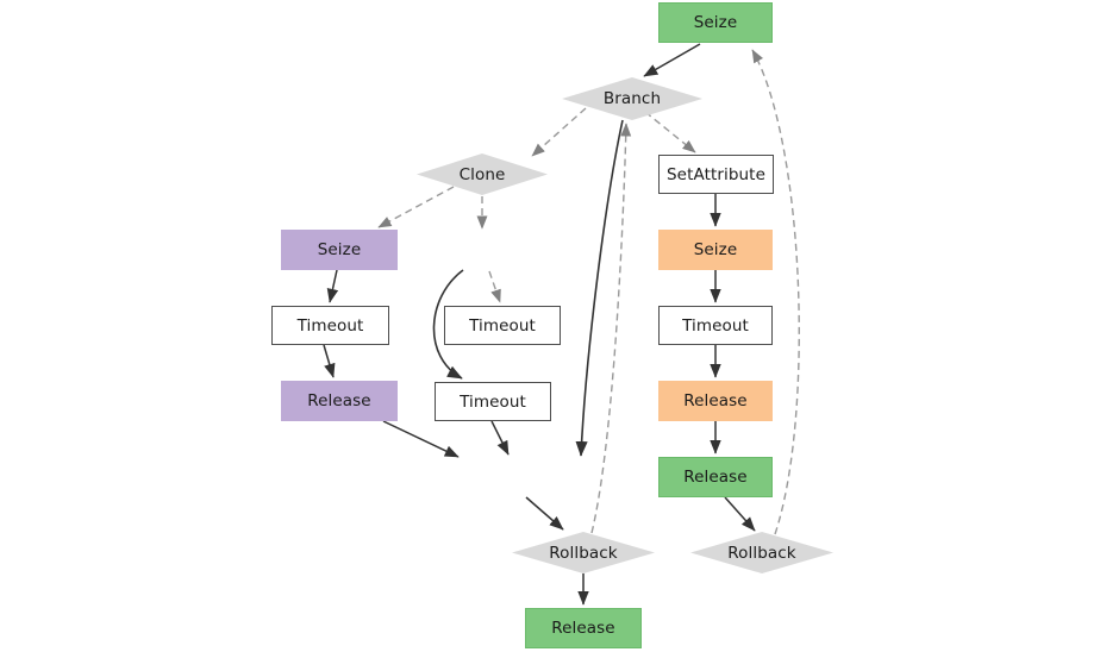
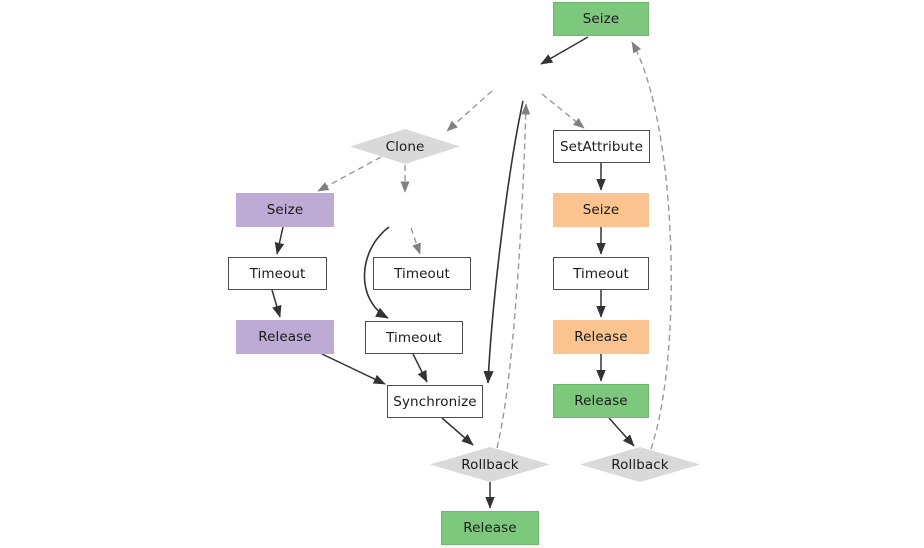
  Seize
- Branch
  Clone
  SetAttribute
  Seize
  Seize
  Timeout
  Timeout
  Timeout
  Release
  Timeout
  Release
+ Synchronize
  Release
  Rollback
  Rollback
  Release
